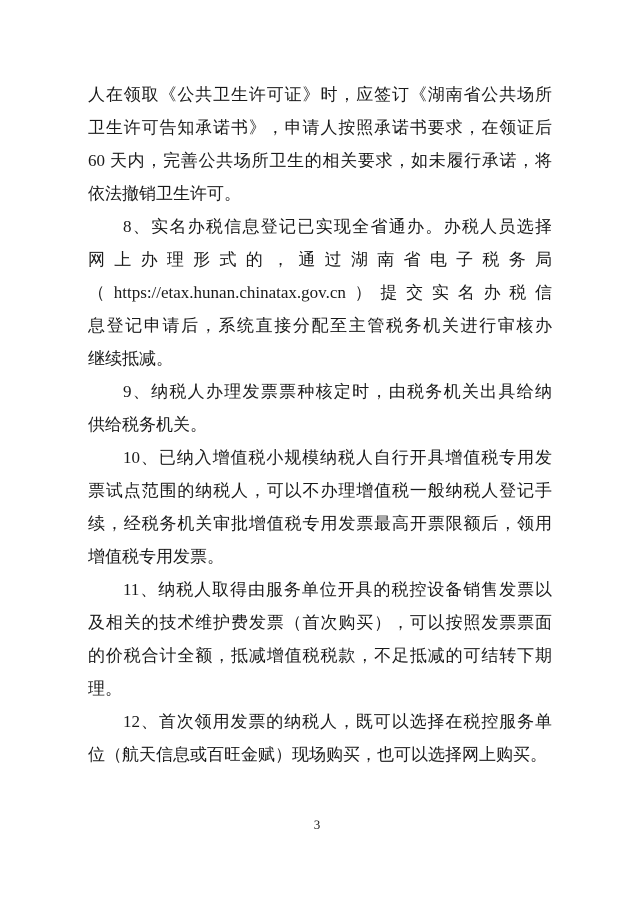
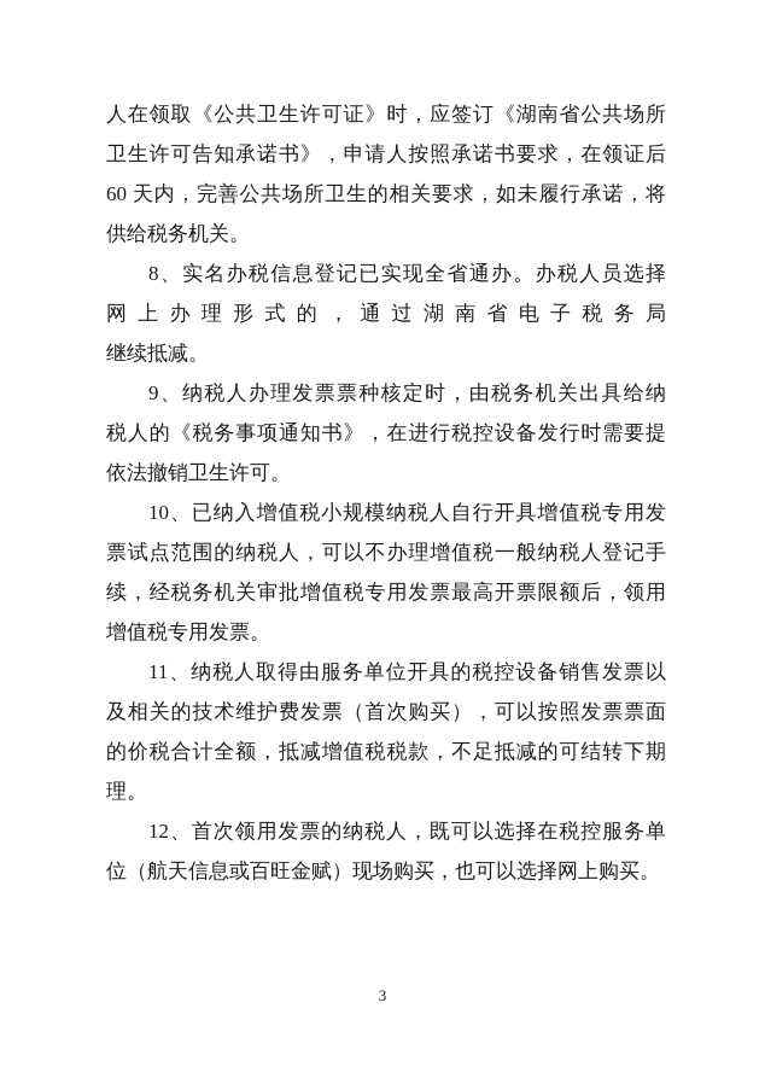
  人在领取《公共卫生许可证》时，应签订《湖南省公共场所
  卫生许可告知承诺书》，申请人按照承诺书要求，在领证后
  60 天内，完善公共场所卫生的相关要求，如未履行承诺，将
- 依法撤销卫生许可。
+ 供给税务机关。
  8、实名办税信息登记已实现全省通办。办税人员选择
  网上办理形式的，通过湖南省电子税务局
- （https://etax.hunan.chinatax.gov.cn）提交实名办税信
- 息登记申请后，系统直接分配至主管税务机关进行审核办
  继续抵减。
  9、纳税人办理发票票种核定时，由税务机关出具给纳
+ 税人的《税务事项通知书》，在进行税控设备发行时需要提
- 供给税务机关。
+ 依法撤销卫生许可。
  10、已纳入增值税小规模纳税人自行开具增值税专用发
  票试点范围的纳税人，可以不办理增值税一般纳税人登记手
  续，经税务机关审批增值税专用发票最高开票限额后，领用
  增值税专用发票。
  11、纳税人取得由服务单位开具的税控设备销售发票以
  及相关的技术维护费发票（首次购买），可以按照发票票面
  的价税合计全额，抵减增值税税款，不足抵减的可结转下期
  理。
  12、首次领用发票的纳税人，既可以选择在税控服务单
  位（航天信息或百旺金赋）现场购买，也可以选择网上购买。
  3
